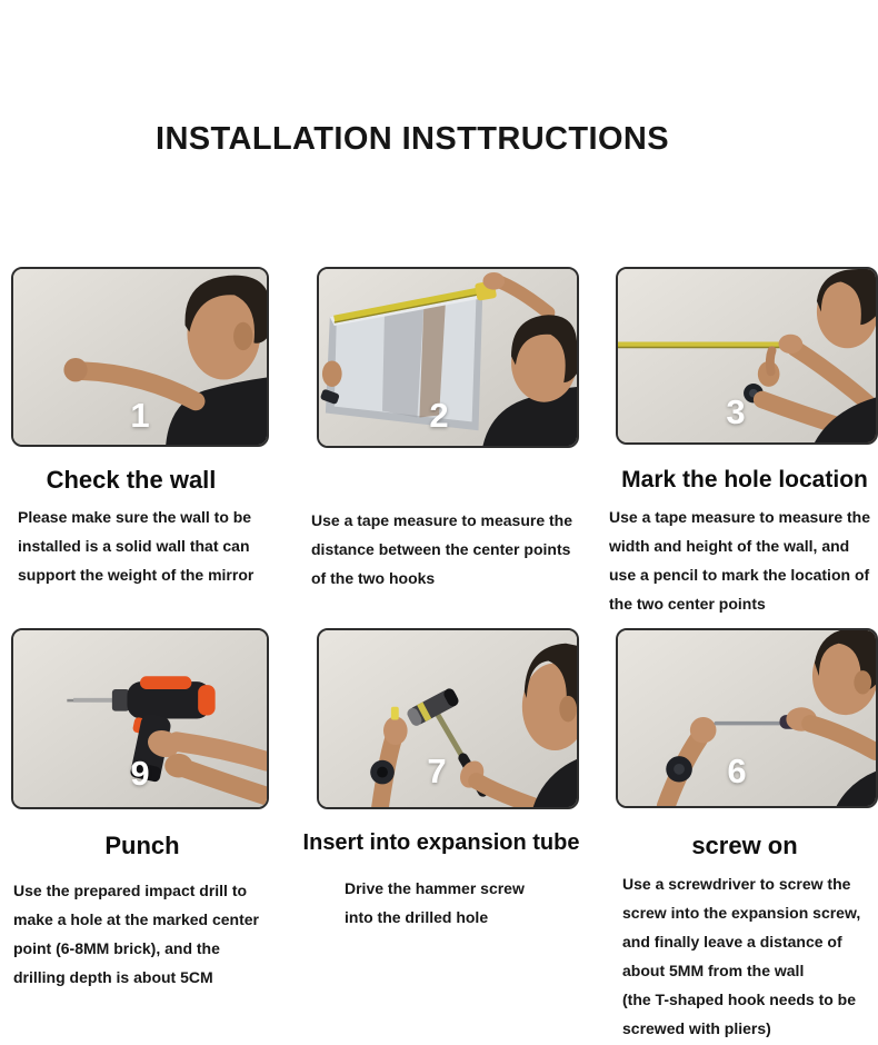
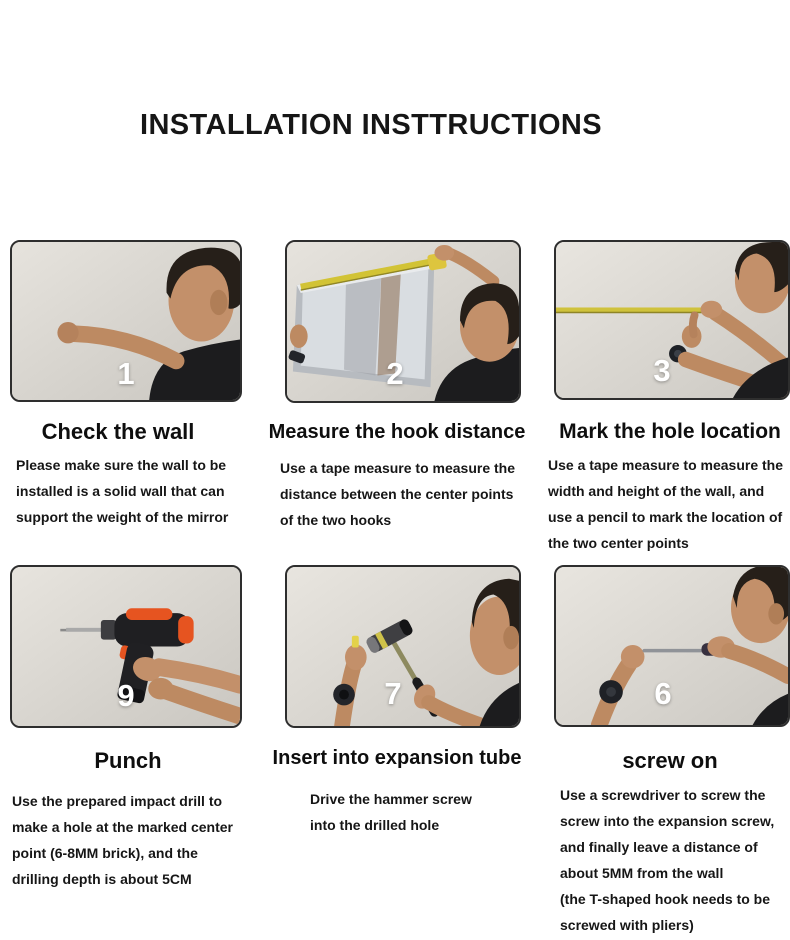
  INSTALLATION INSTTRUCTIONS
  1
  Check the wall
  Please make sure the wall to be
  installed is a solid wall that can
  support the weight of the mirror
  2
+ Measure the hook distance
  Use a tape measure to measure the
  distance between the center points
  of the two hooks
  3
  Mark the hole location
  Use a tape measure to measure the
  width and height of the wall, and
  use a pencil to mark the location of
  the two center points
  9
  Punch
  Use the prepared impact drill to
  make a hole at the marked center
  point (6-8MM brick), and the
  drilling depth is about 5CM
  7
  Insert into expansion tube
  Drive the hammer screw
  into the drilled hole
  6
  screw on
  Use a screwdriver to screw the
  screw into the expansion screw,
  and finally leave a distance of
  about 5MM from the wall
  (the T-shaped hook needs to be
  screwed with pliers)
